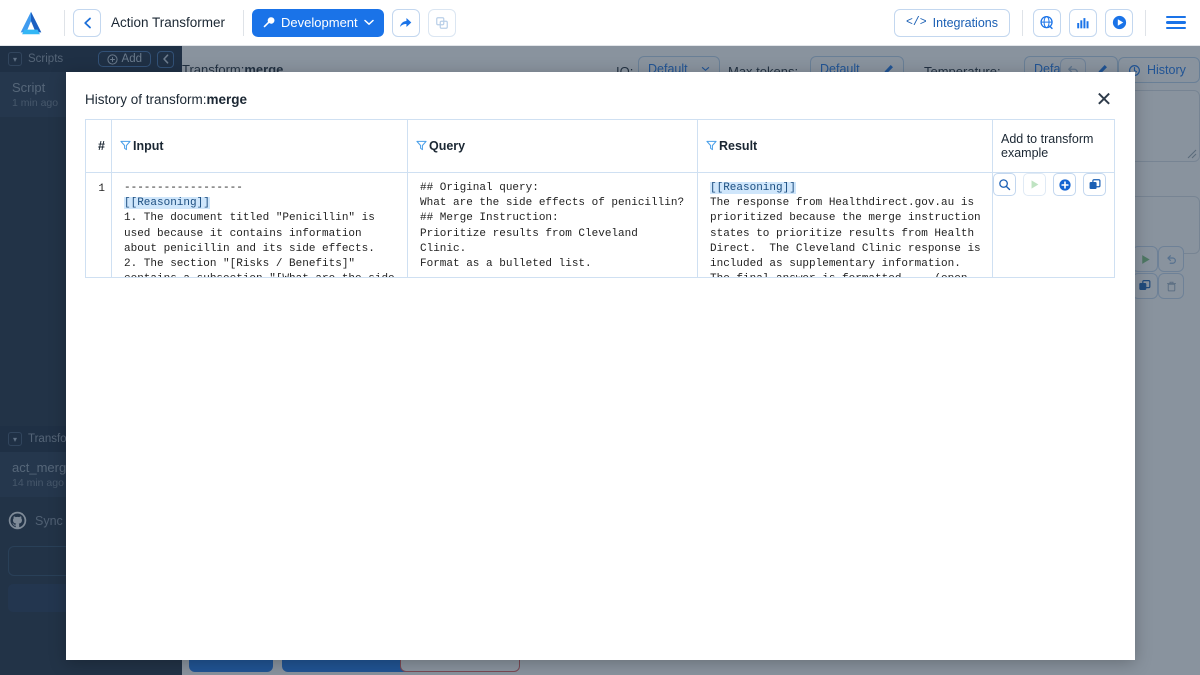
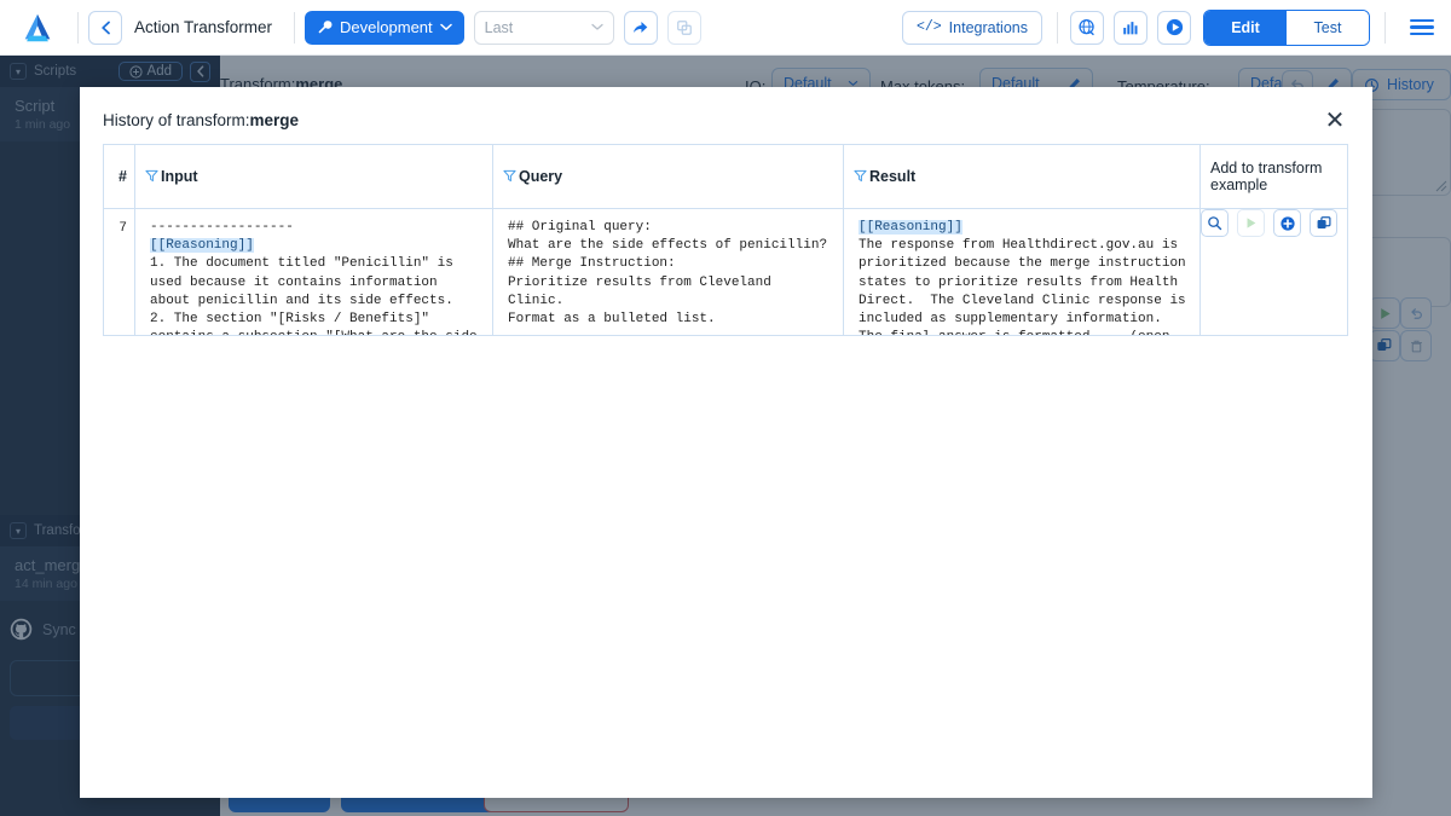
  Action Transformer
  Development
+ Last
  </>
  Integrations
+ Edit
+ Test
  Transform:merge
  Default
  Default
  History
  ▾
  Scripts
  Add
  Script
  1 min ago
  ▾
  Transfo
  act_merg
  14 min ago
  History of transform:merge
  ✕
  #	Input	Query	Result	Add to transform example
- 1	------------------ [[Reasoning]] 1. The document titled "Penicillin" is used because it contains information about penicillin and its side effects. 2. The section "[Risks / Benefits]"	## Original query: What are the side effects of penicillin? ## Merge Instruction: Prioritize results from Cleveland Clinic. Format as a bulleted list.	[[Reasoning]] The response from Healthdirect.gov.au is prioritized because the merge instruction states to prioritize results from Health Direct. The Cleveland Clinic response is included as supplementary information.
+ 7	------------------ [[Reasoning]] 1. The document titled "Penicillin" is used because it contains information about penicillin and its side effects. 2. The section "[Risks / Benefits]"	## Original query: What are the side effects of penicillin? ## Merge Instruction: Prioritize results from Cleveland Clinic. Format as a bulleted list.	[[Reasoning]] The response from Healthdirect.gov.au is prioritized because the merge instruction states to prioritize results from Health Direct. The Cleveland Clinic response is included as supplementary information.
